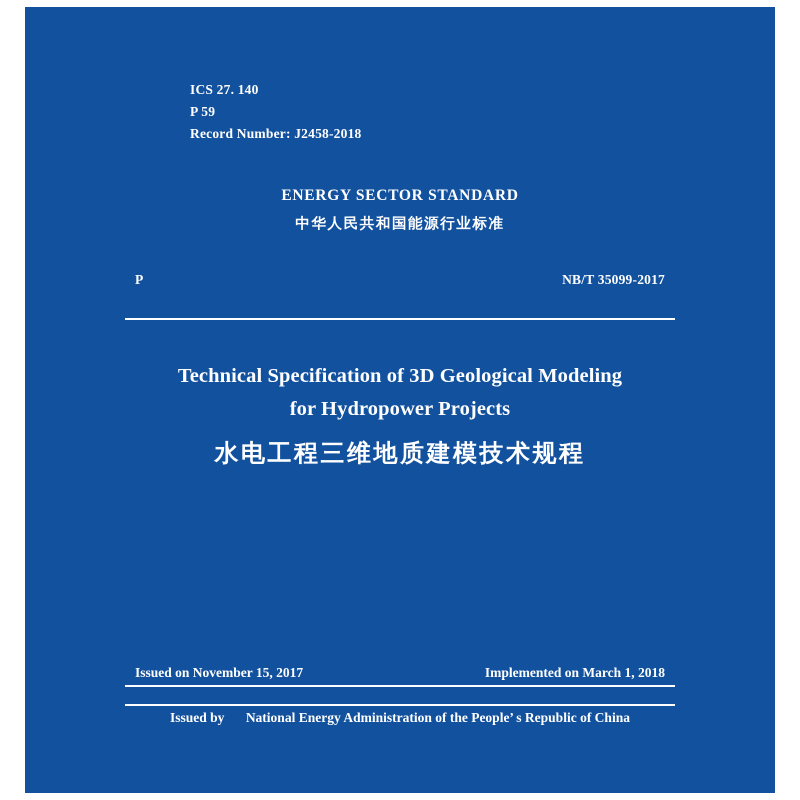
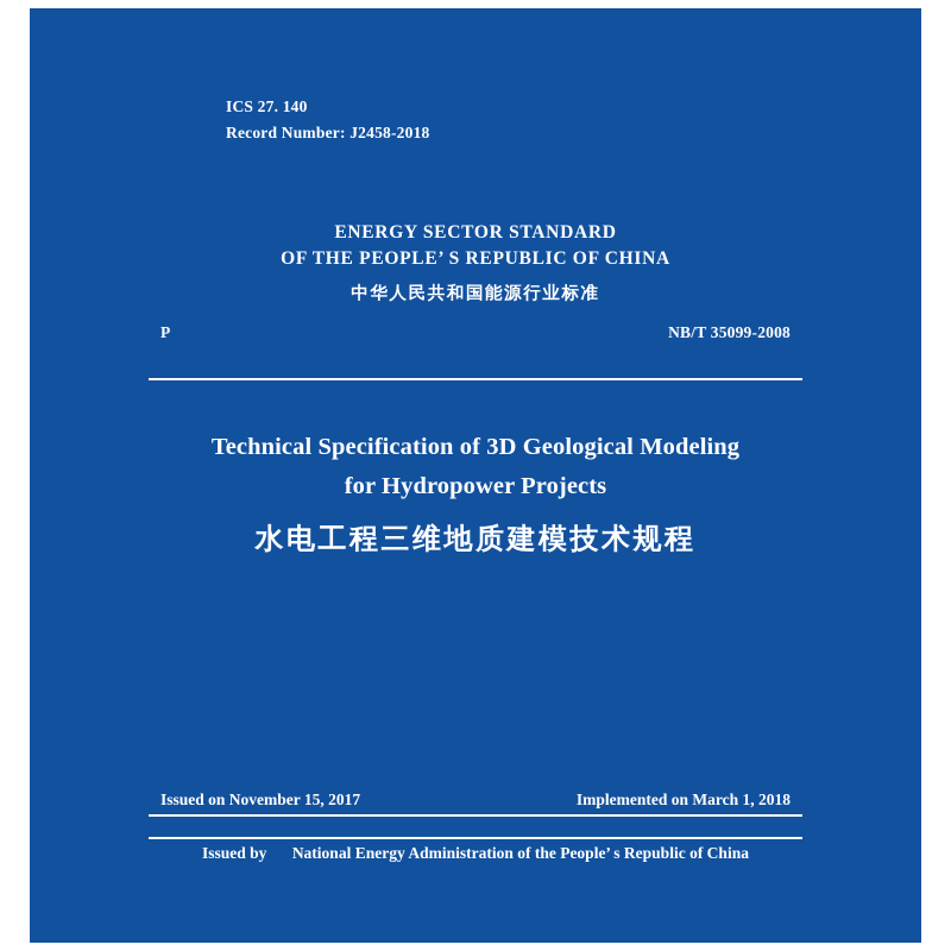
  ICS 27. 140
- P 59
  Record Number: J2458-2018
  ENERGY SECTOR STANDARD
+ OF THE PEOPLE’ S REPUBLIC OF CHINA
  中华人民共和国能源行业标准
  P
- NB/T 35099-2017
+ NB/T 35099-2008
  Technical Specification of 3D Geological Modeling
  for Hydropower Projects
  水电工程三维地质建模技术规程
  Issued on November 15, 2017
  Implemented on March 1, 2018
  Issued by National Energy Administration of the People’ s Republic of China
